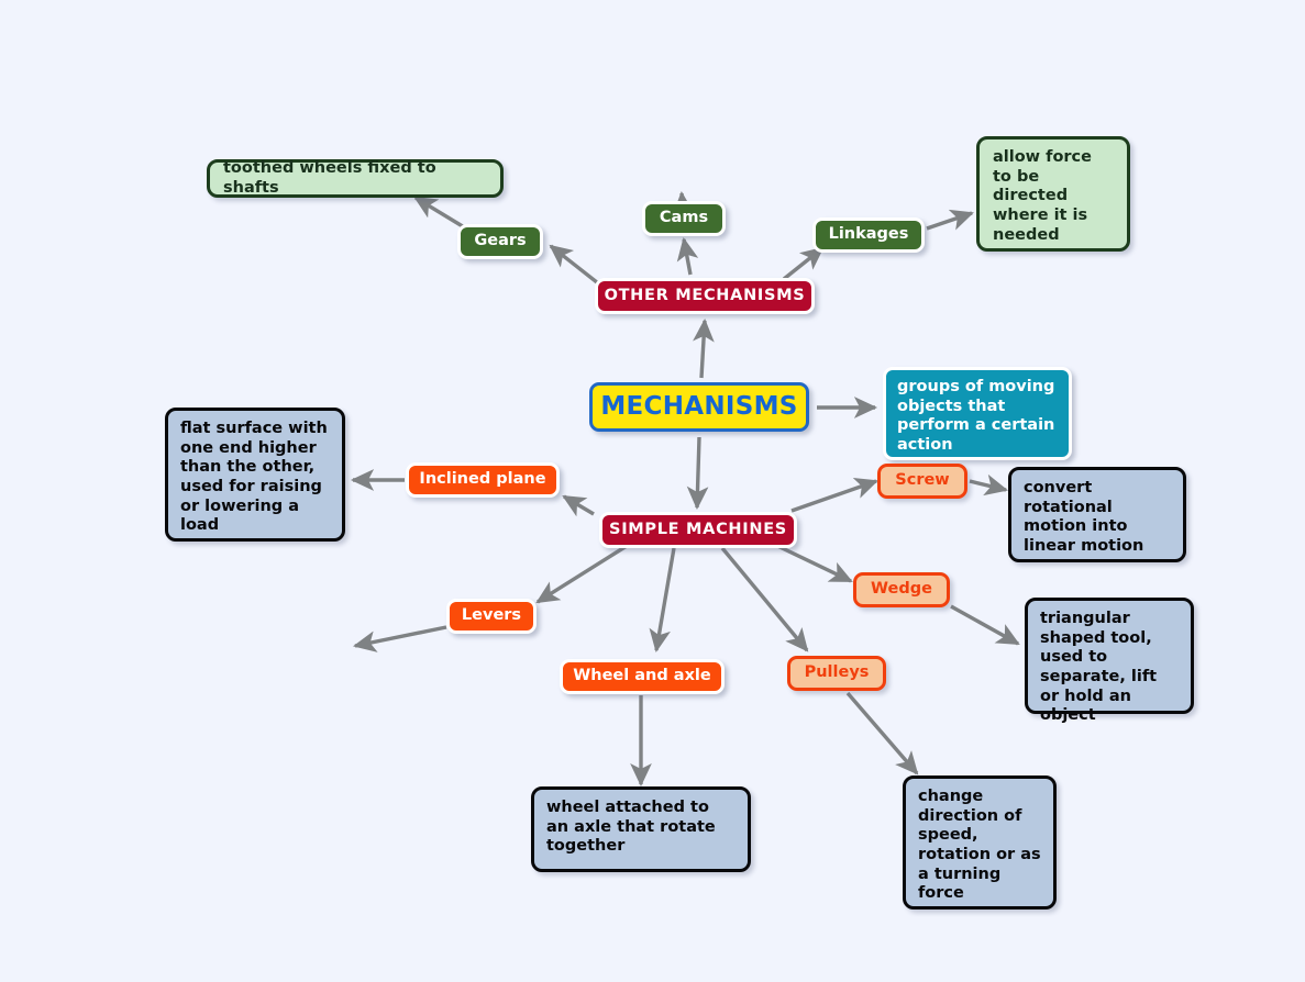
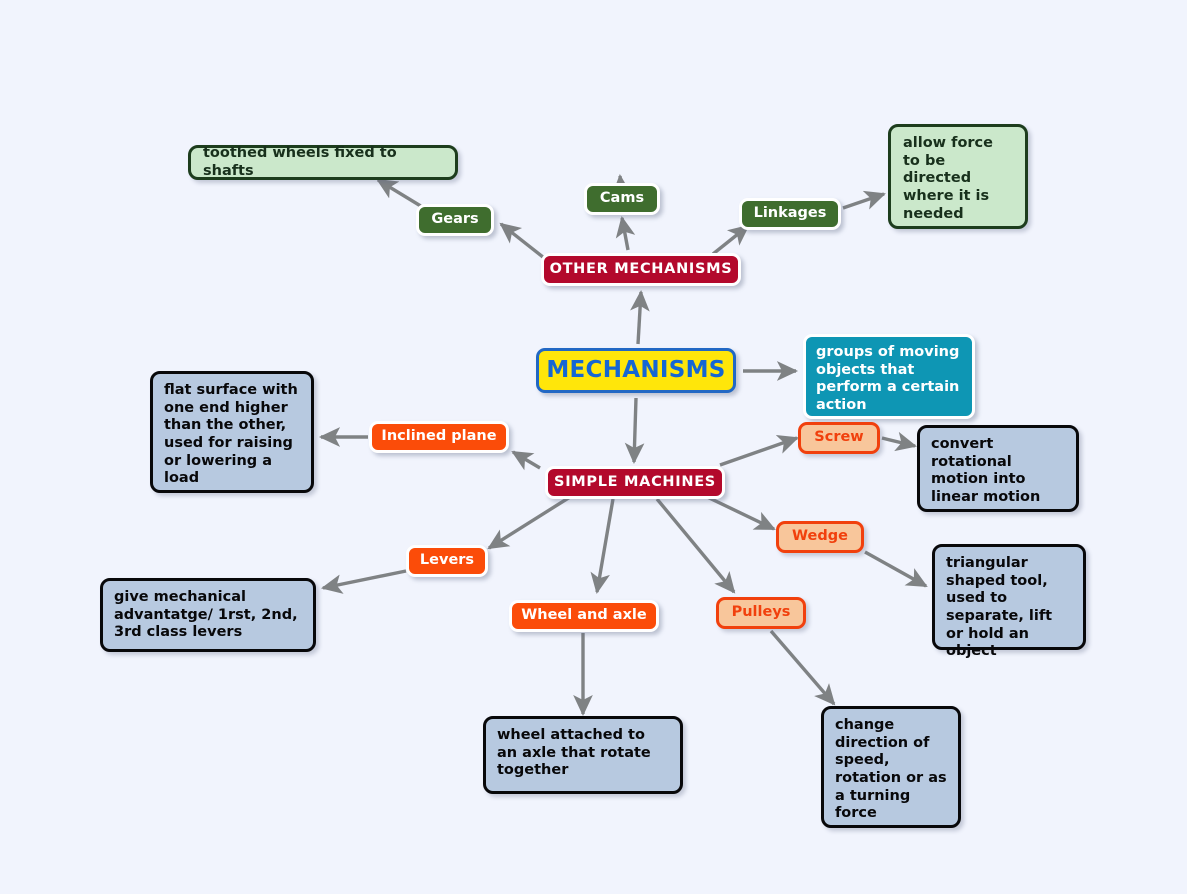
  MECHANISMS
  groups of moving objects that perform a certain action
  OTHER MECHANISMS
  Gears
  toothed wheels fixed to shafts
  Cams
  Linkages
  allow force to be directed where it is needed
  SIMPLE MACHINES
  Inclined plane
  flat surface with one end higher than the other, used for raising or lowering a load
  Levers
+ give mechanical advantatge/ 1rst, 2nd, 3rd class levers
  Wheel and axle
  wheel attached to an axle that rotate together
  Pulleys
  change direction of speed, rotation or as a turning force
  Wedge
  triangular shaped tool, used to separate, lift or hold an object
  Screw
  convert rotational motion into linear motion
